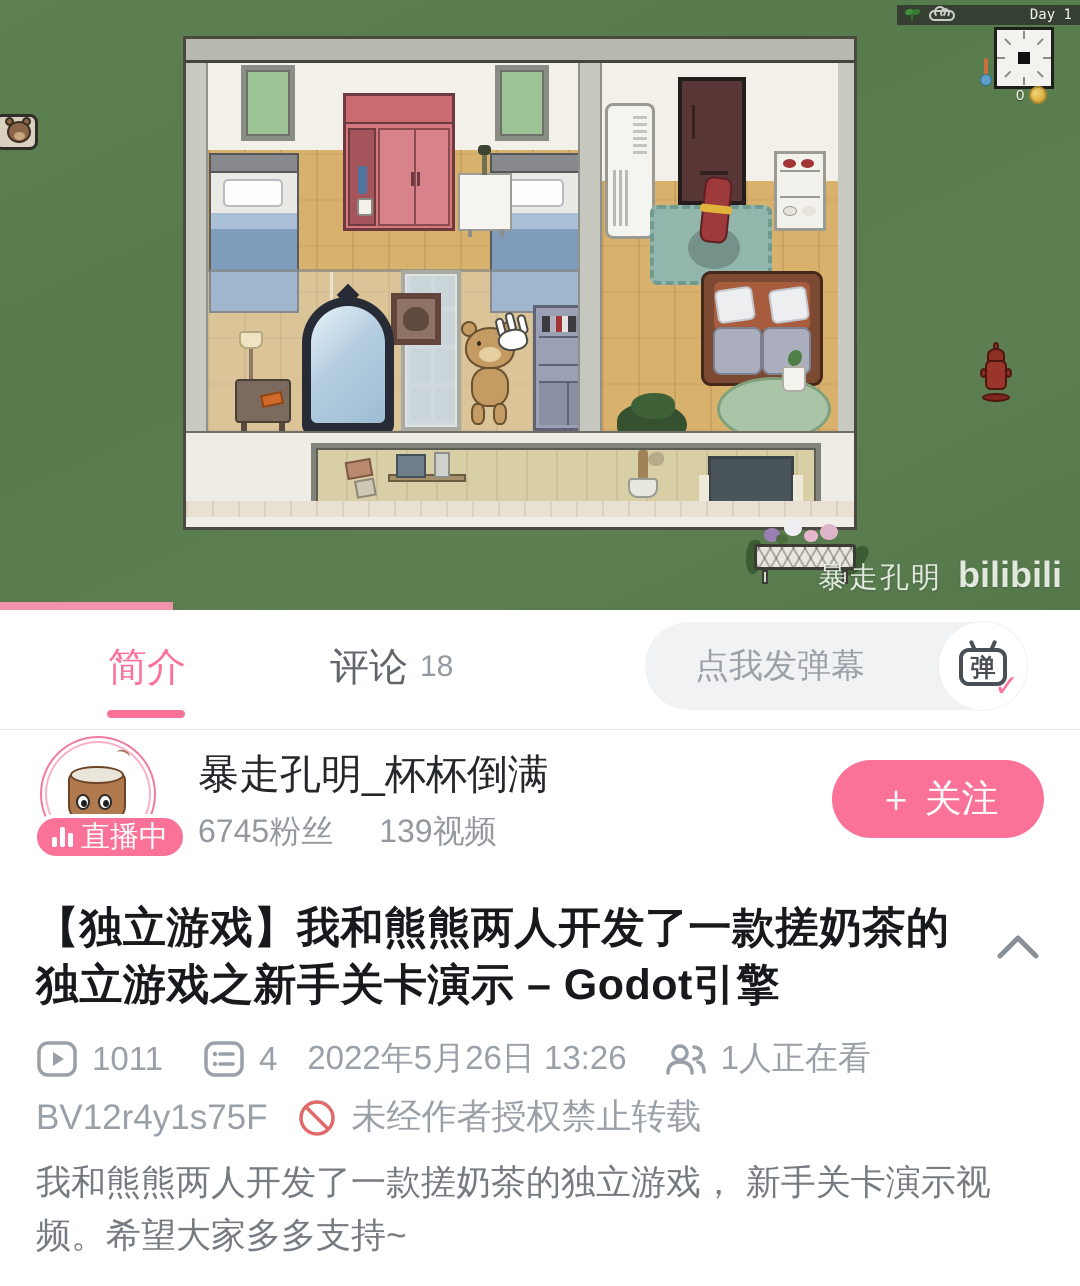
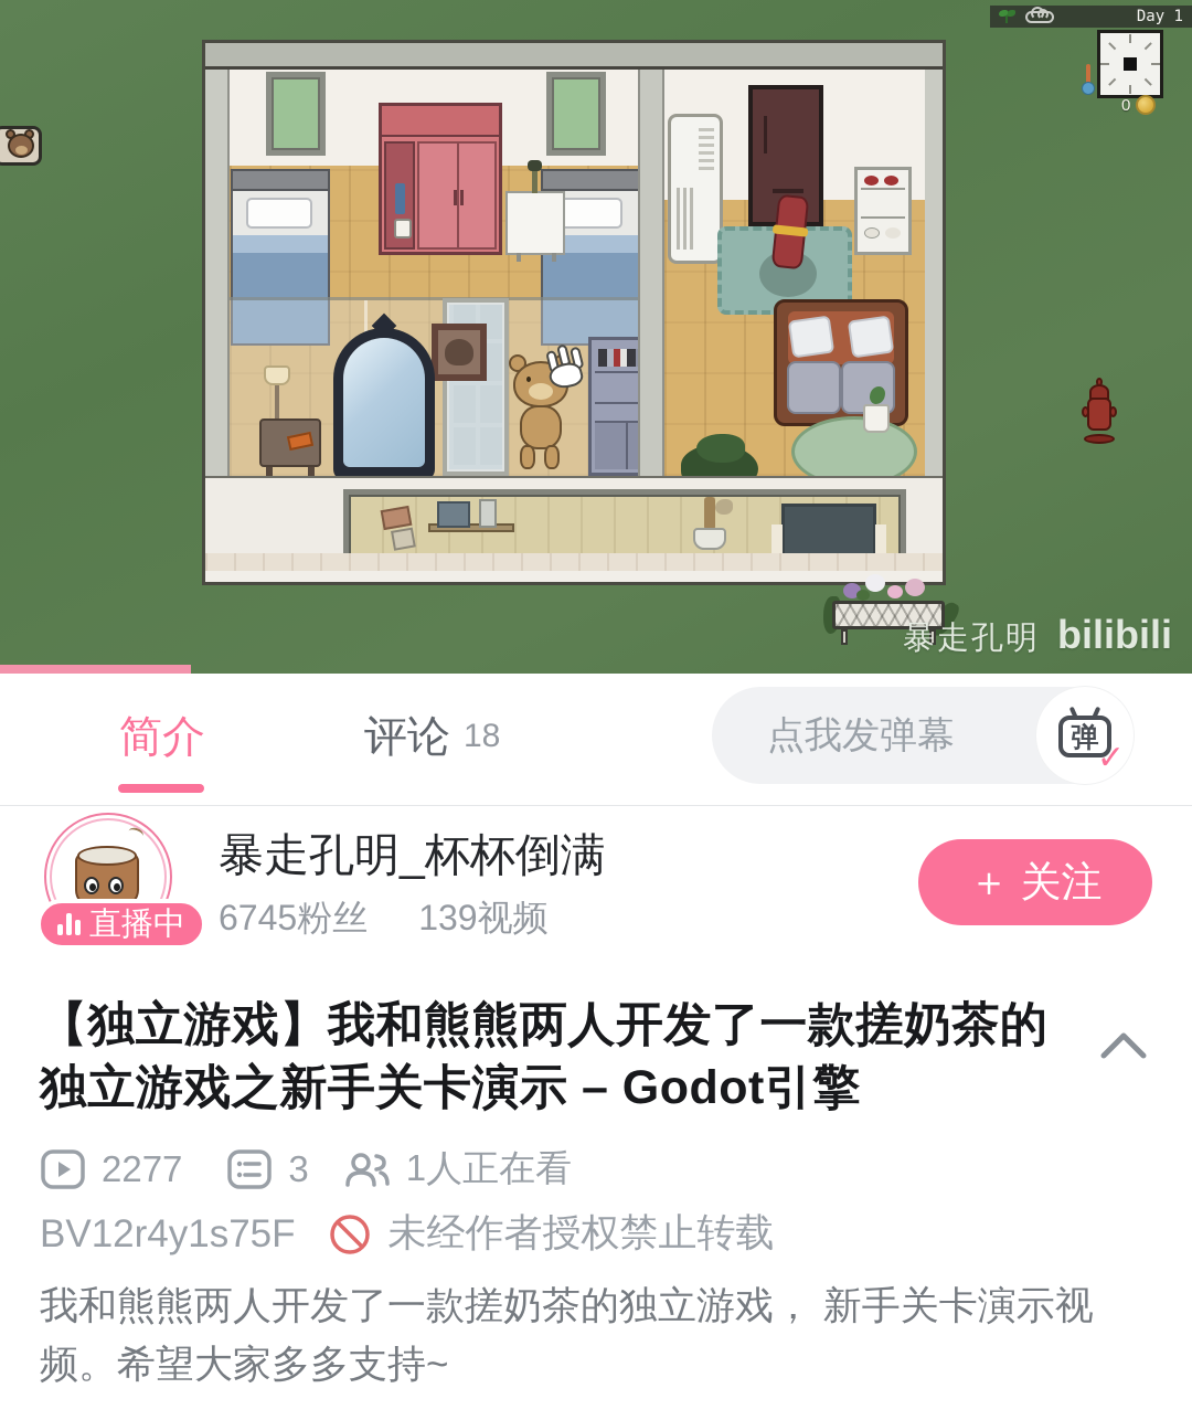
  Day 1
  0
  暴走孔明
  bilibili
  简介
  评论 18
  点我发弹幕
  弹
  ✓
  直播中
  暴走孔明_杯杯倒满
  6745粉丝
  139视频
  ＋
  关注
  【独立游戏】我和熊熊两人开发了一款搓奶茶的独立游戏之新手关卡演示 – Godot引擎
- 1011
+ 2277
- 4
+ 3
- 2022年5月26日 13:26
  1人正在看
  BV12r4y1s75F
  未经作者授权禁止转载
  我和熊熊两人开发了一款搓奶茶的独立游戏， 新手关卡演示视频。希望大家多多支持~
